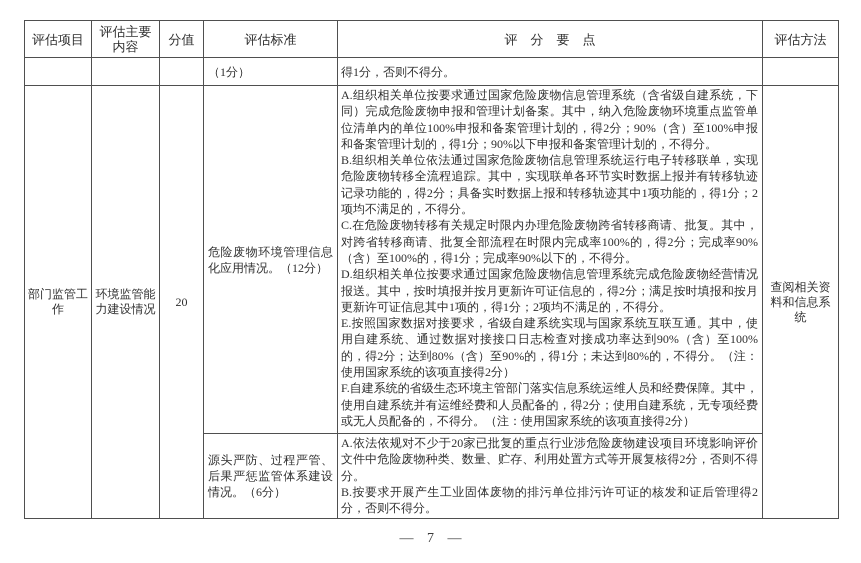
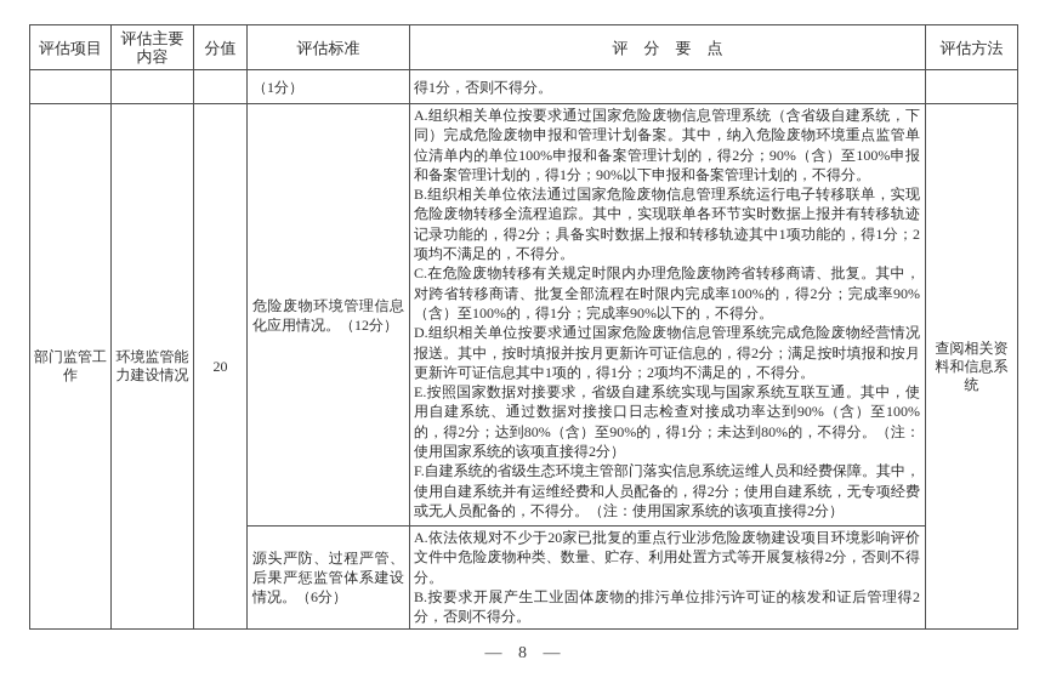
  评估项目	评估主要内容	分值	评估标准	评 分 要 点	评估方法
  			（1分）	得1分，否则不得分。
  部门监管工作	环境监管能力建设情况	20	危险废物环境管理信息化应用情况。（12分）	A.组织相关单位按要求通过国家危险废物信息管理系统（含省级自建系统，下同）完成危险废物申报和管理计划备案。其中，纳入危险废物环境重点监管单位清单内的单位100%申报和备案管理计划的，得2分；90%（含）至100%申报和备案管理计划的，得1分；90%以下申报和备案管理计划的，不得分。 B.组织相关单位依法通过国家危险废物信息管理系统运行电子转移联单，实现危险废物转移全流程追踪。其中，实现联单各环节实时数据上报并有转移轨迹记录功能的，得2分；具备实时数据上报和转移轨迹其中1项功能的，得1分；2项均不满足的，不得分。 C.在危险废物转移有关规定时限内办理危险废物跨省转移商请、批复。其中，对跨省转移商请、批复全部流程在时限内完成率100%的，得2分；完成率90%（含）至100%的，得1分；完成率90%以下的，不得分。 D.组织相关单位按要求通过国家危险废物信息管理系统完成危险废物经营情况报送。其中，按时填报并按月更新许可证信息的，得2分；满足按时填报和按月更新许可证信息其中1项的，得1分；2项均不满足的，不得分。 E.按照国家数据对接要求，省级自建系统实现与国家系统互联互通。其中，使用自建系统、通过数据对接接口日志检查对接成功率达到90%（含）至100%的，得2分；达到80%（含）至90%的，得1分；未达到80%的，不得分。（注：使用国家系统的该项直接得2分） F.自建系统的省级生态环境主管部门落实信息系统运维人员和经费保障。其中，使用自建系统并有运维经费和人员配备的，得2分；使用自建系统，无专项经费或无人员配备的，不得分。（注：使用国家系统的该项直接得2分）	查阅相关资料和信息系统
  源头严防、过程严管、后果严惩监管体系建设情况。（6分）	A.依法依规对不少于20家已批复的重点行业涉危险废物建设项目环境影响评价文件中危险废物种类、数量、贮存、利用处置方式等开展复核得2分，否则不得分。 B.按要求开展产生工业固体废物的排污单位排污许可证的核发和证后管理得2分，否则不得分。
- — 7 —
+ — 8 —
